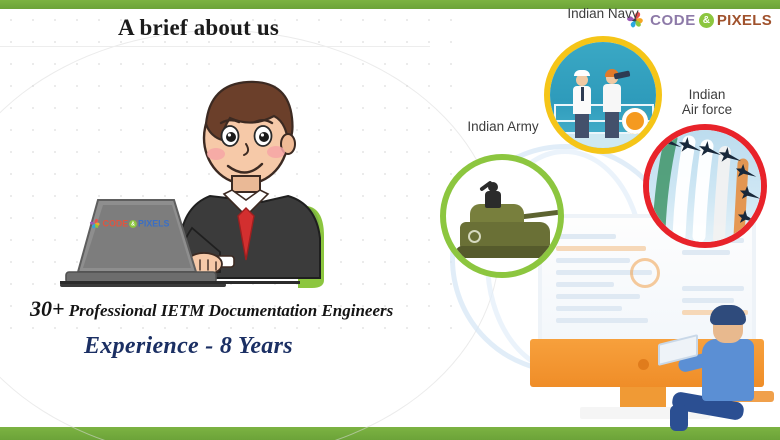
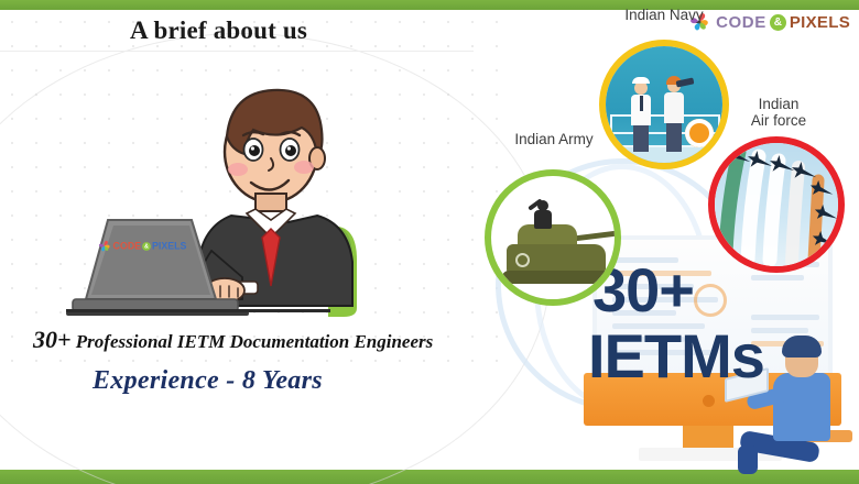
  A brief about us
  CODE
  &
  PIXELS
  CODE
  PIXELS
  30+ Professional IETM Documentation Engineers
  Experience - 8 Years
+ 30+
+ IETMs
  Indian Army
  Indian Navy
  Indian
  Air force
